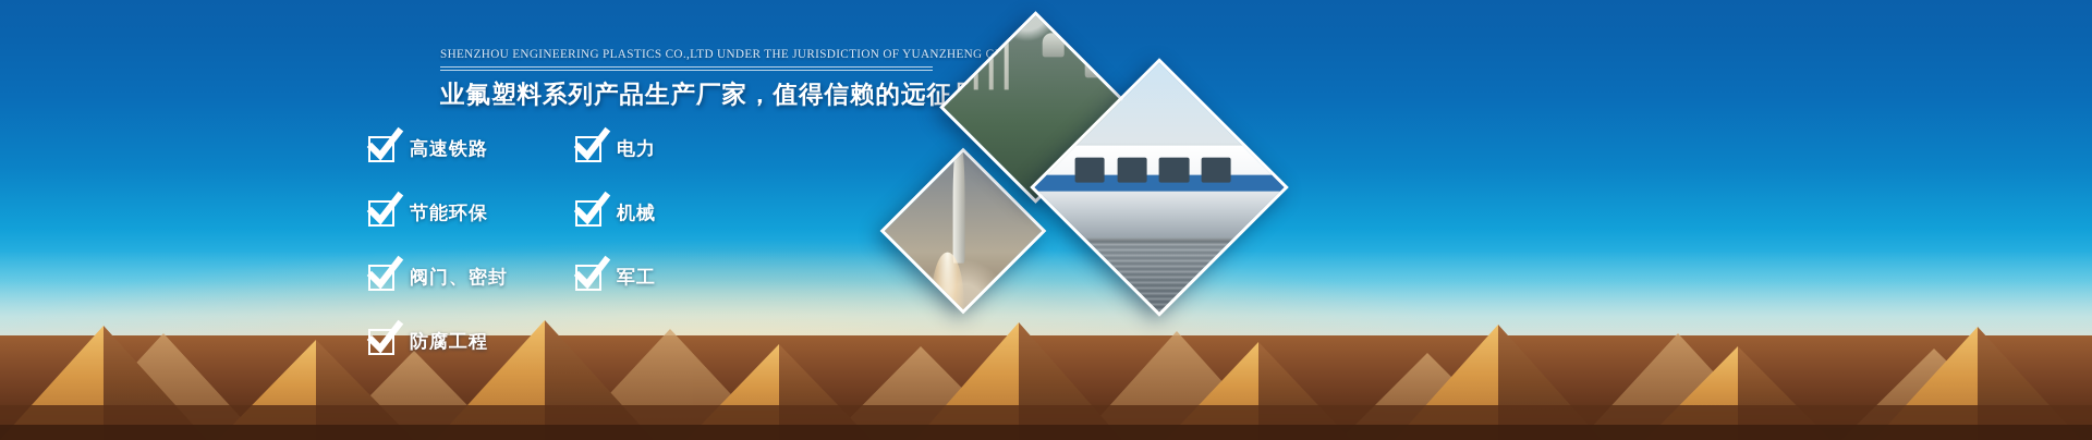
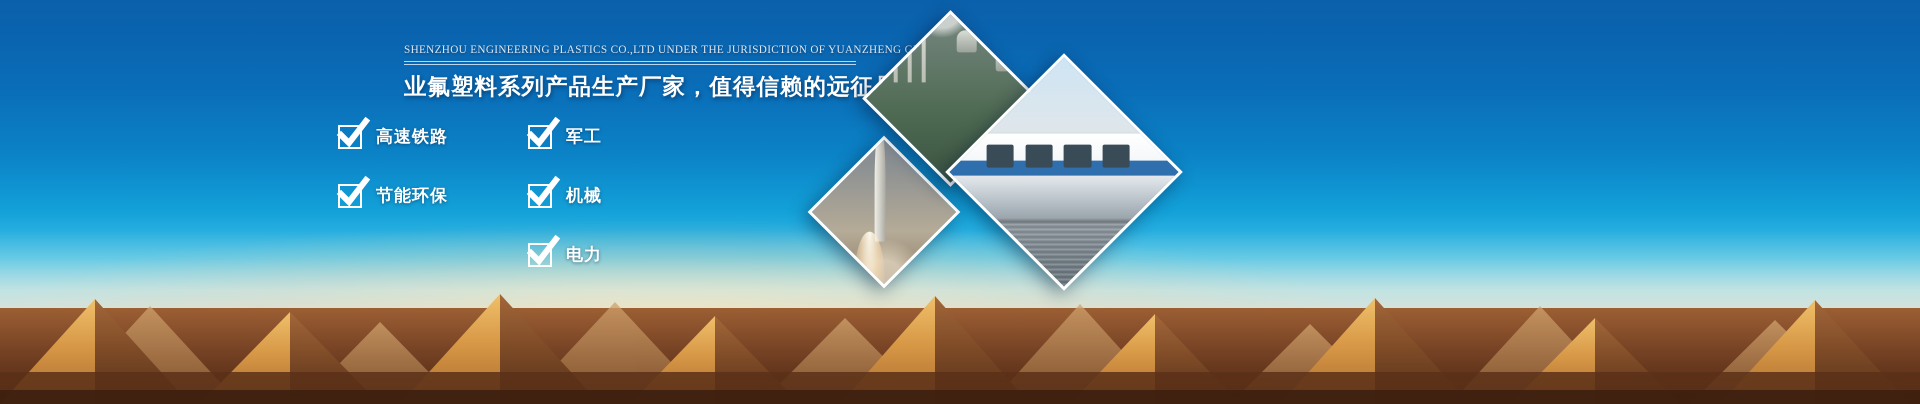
  SHENZHOU ENGINEERING PLASTICS CO.,LTD UNDER THE JURISDICTION OF YUANZHENG G
  业氟塑料系列产品生产厂家，值得信赖的远征
  高速铁路
  节能环保
- 阀门、密封
- 防腐工程
- 电力
+ 军工
  机械
- 军工
+ 电力
